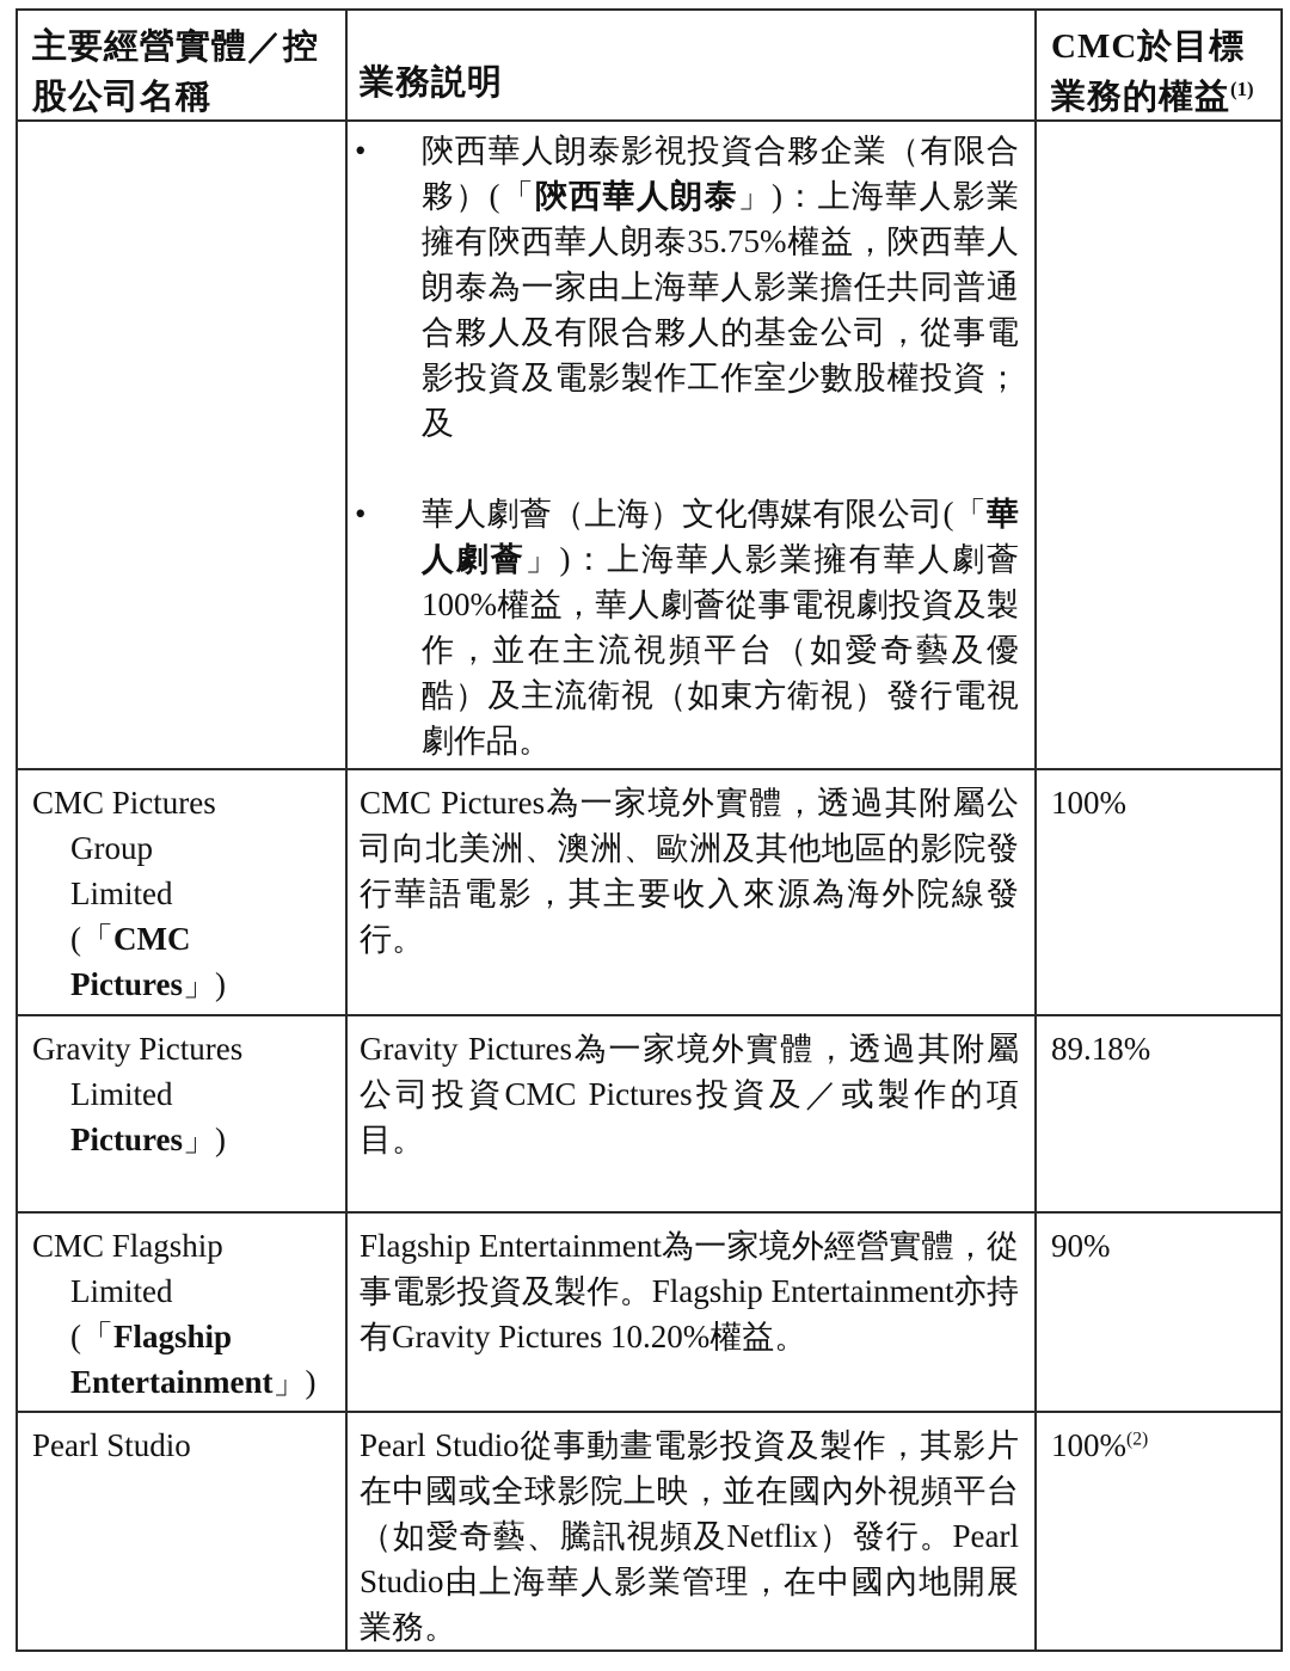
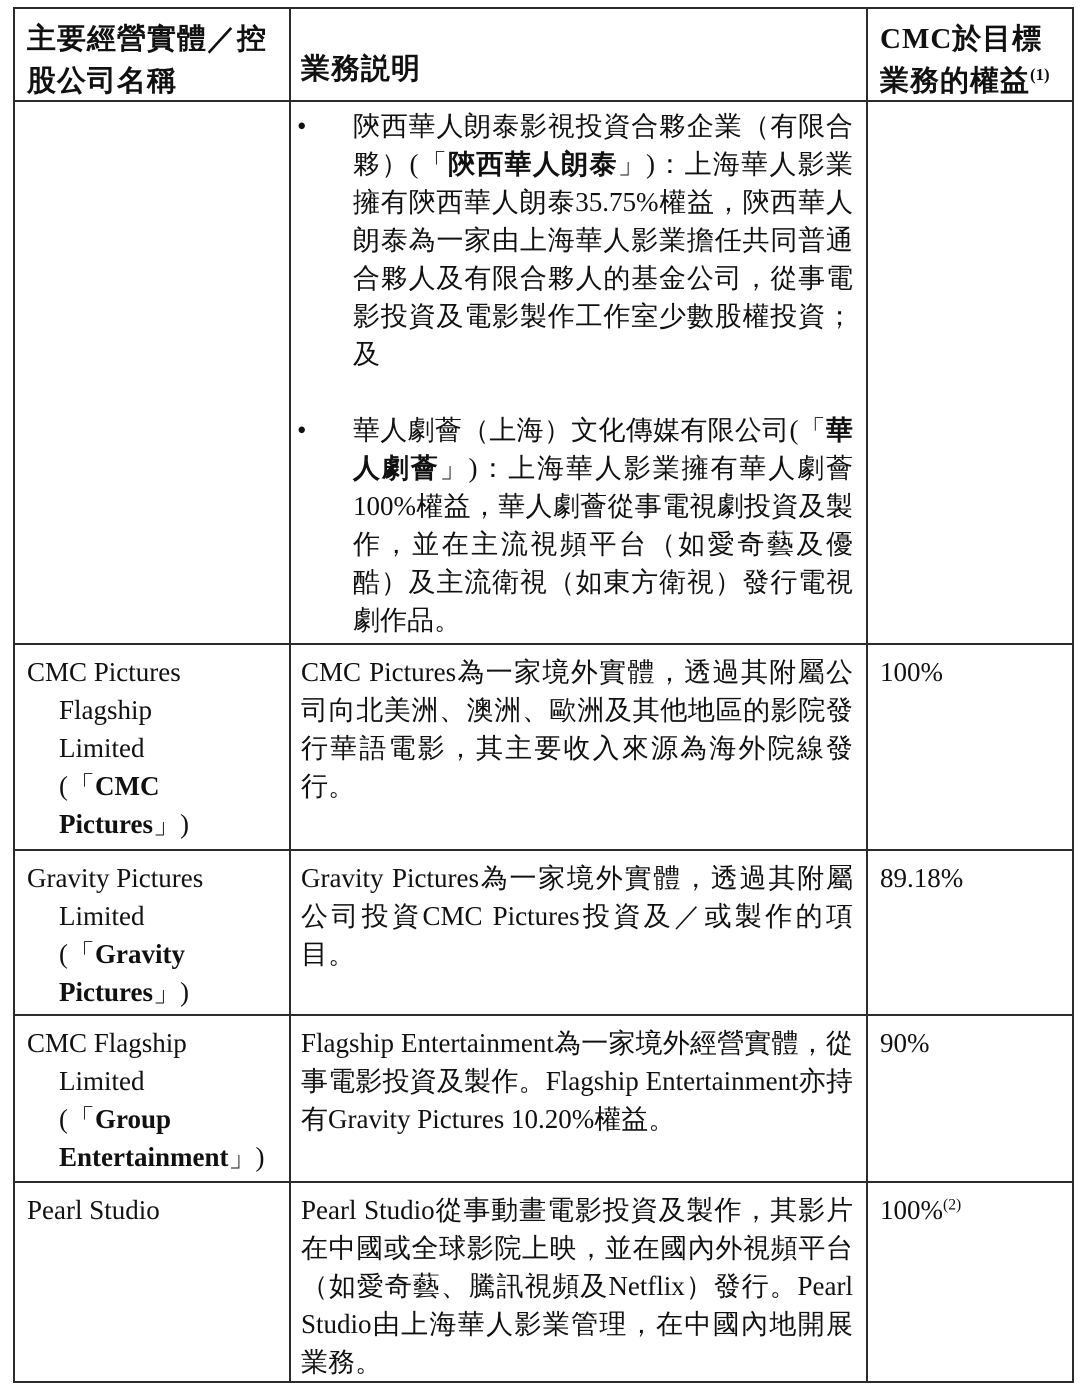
  主要經營實體／控
  股公司名稱
  業務説明
  CMC於目標
  業務的權益(1)
  •
  陝西華人朗泰影視投資合夥企業（有限合夥）(「陝西華人朗泰」)：上海華人影業擁有陝西華人朗泰35.75%權益，陝西華人朗泰為一家由上海華人影業擔任共同普通合夥人及有限合夥人的基金公司，從事電影投資及電影製作工作室少數股權投資；及
  •
  華人劇薈（上海）文化傳媒有限公司(「華人劇薈」)：上海華人影業擁有華人劇薈100%權益，華人劇薈從事電視劇投資及製作，並在主流視頻平台（如愛奇藝及優酷）及主流衛視（如東方衛視）發行電視劇作品。
  CMC Pictures
- Group
+ Flagship
  Limited
  (「CMC
  Pictures」)
  CMC Pictures為一家境外實體，透過其附屬公司向北美洲、澳洲、歐洲及其他地區的影院發行華語電影，其主要收入來源為海外院線發行。
  100%
  Gravity Pictures
  Limited
+ (「Gravity
  Pictures」)
  Gravity Pictures為一家境外實體，透過其附屬公司投資CMC Pictures投資及／或製作的項目。
  89.18%
  CMC Flagship
  Limited
- (「Flagship
+ (「Group
  Entertainment」)
  Flagship Entertainment為一家境外經營實體，從事電影投資及製作。Flagship Entertainment亦持有Gravity Pictures 10.20%權益。
  90%
  Pearl Studio
  Pearl Studio從事動畫電影投資及製作，其影片在中國或全球影院上映，並在國內外視頻平台（如愛奇藝、騰訊視頻及Netflix）發行。Pearl Studio由上海華人影業管理，在中國內地開展業務。
  100%(2)
